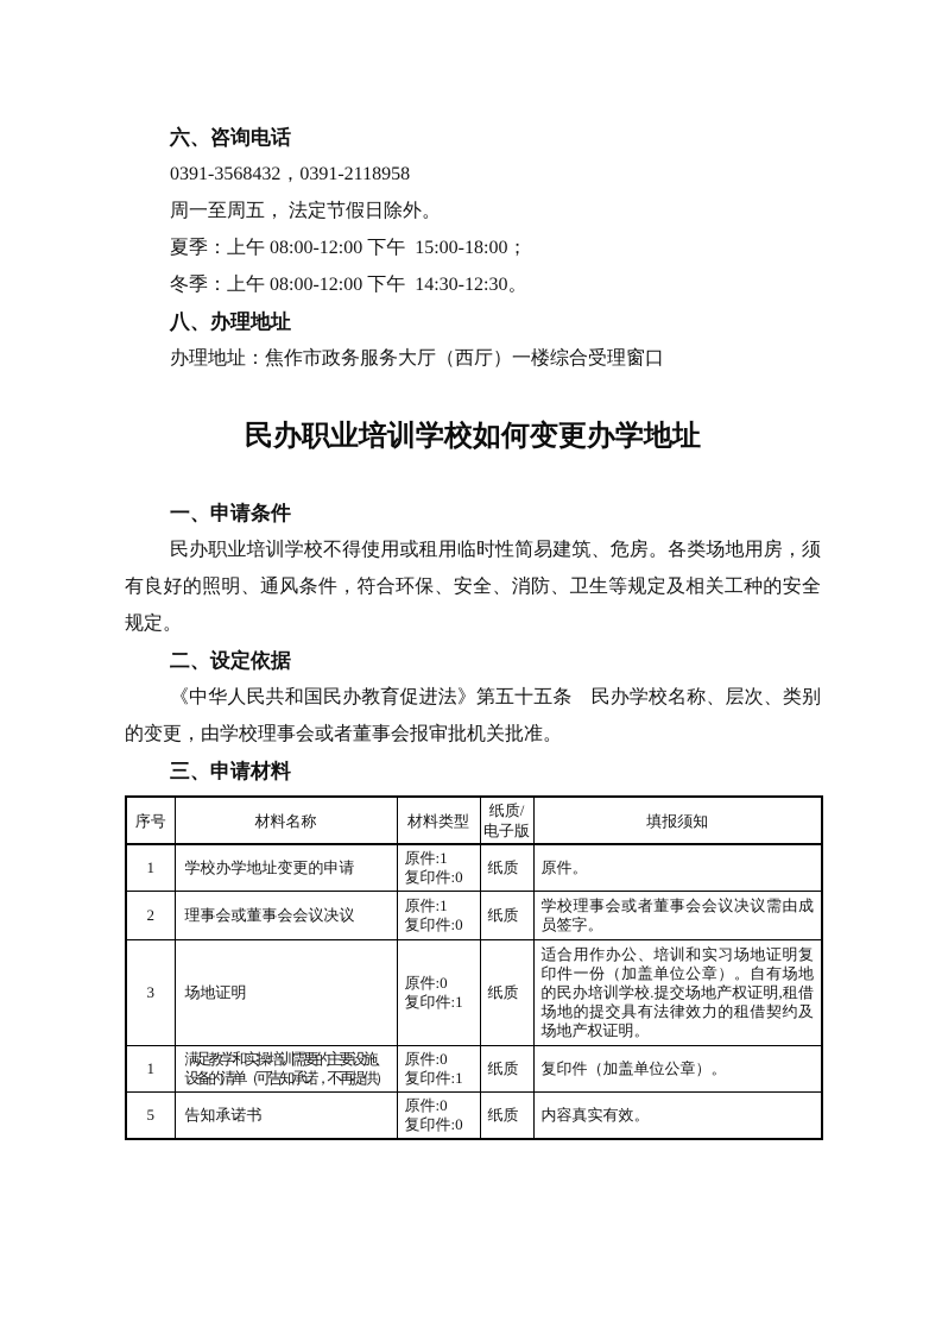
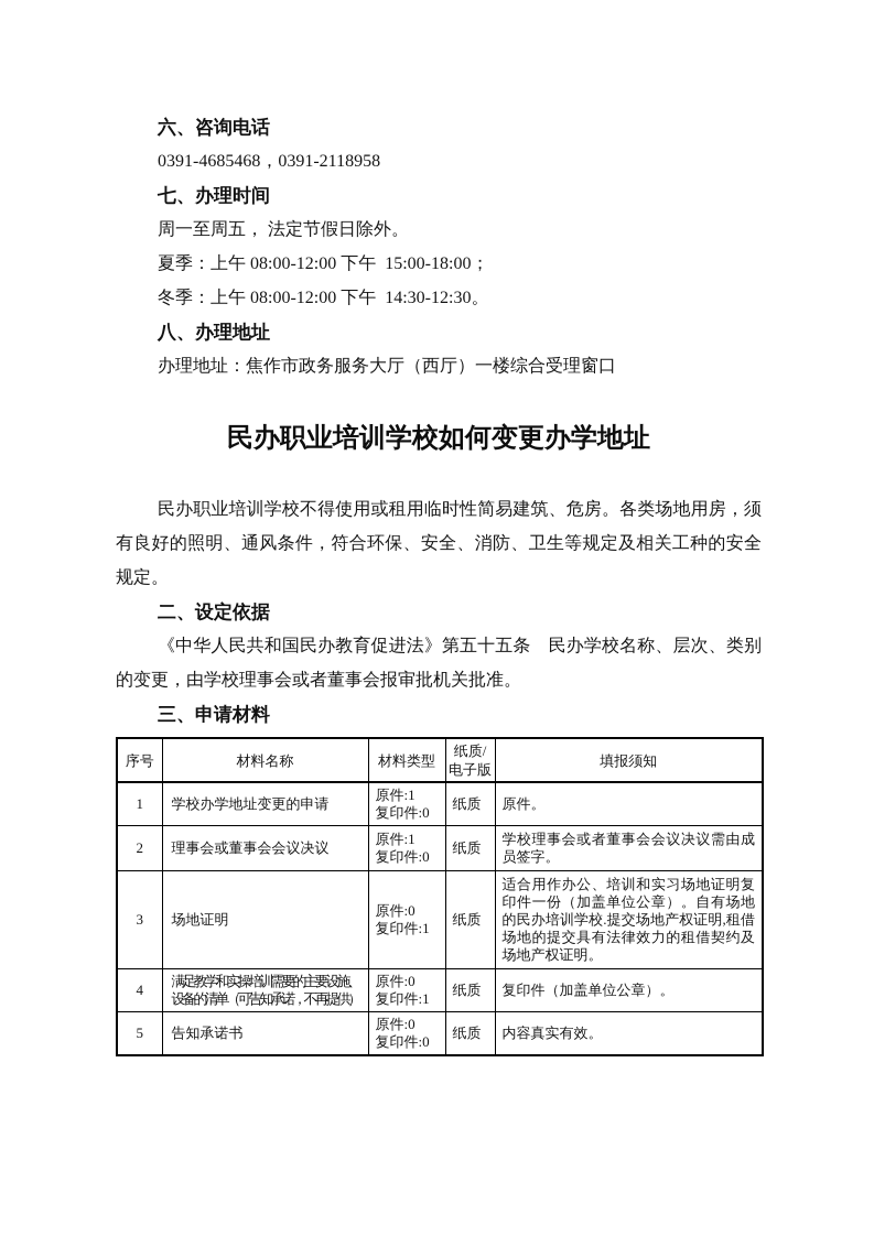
  六、咨询电话
- 0391-3568432，0391-2118958
+ 0391-4685468，0391-2118958
+ 七、办理时间
  周一至周五， 法定节假日除外。
  夏季：上午 08:00-12:00 下午 15:00-18:00；
  冬季：上午 08:00-12:00 下午 14:30-12:30。
  八、办理地址
  办理地址：焦作市政务服务大厅（西厅）一楼综合受理窗口
  民办职业培训学校如何变更办学地址
- 一、申请条件
  民办职业培训学校不得使用或租用临时性简易建筑、危房。各类场地用房，须有良好的照明、通风条件，符合环保、安全、消防、卫生等规定及相关工种的安全规定。
  二、设定依据
  《中华人民共和国民办教育促进法》第五十五条 民办学校名称、层次、类别的变更，由学校理事会或者董事会报审批机关批准。
  三、申请材料
  序号	材料名称	材料类型	纸质/电子版	填报须知
  1	学校办学地址变更的申请	原件:1 复印件:0	纸质	原件。
  2	理事会或董事会会议决议	原件:1 复印件:0	纸质	学校理事会或者董事会会议决议需由成员签字。
  3	场地证明	原件:0 复印件:1	纸质	适合用作办公、培训和实习场地证明复印件一份（加盖单位公章）。自有场地的民办培训学校.提交场地产权证明,租借场地的提交具有法律效力的租借契约及场地产权证明。
- 1	满足教学和实操培训需要的主要设施、设备的清单（可告知承诺，不再提供）	原件:0 复印件:1	纸质	复印件（加盖单位公章）。
+ 4	满足教学和实操培训需要的主要设施、设备的清单（可告知承诺，不再提供）	原件:0 复印件:1	纸质	复印件（加盖单位公章）。
  5	告知承诺书	原件:0 复印件:0	纸质	内容真实有效。
